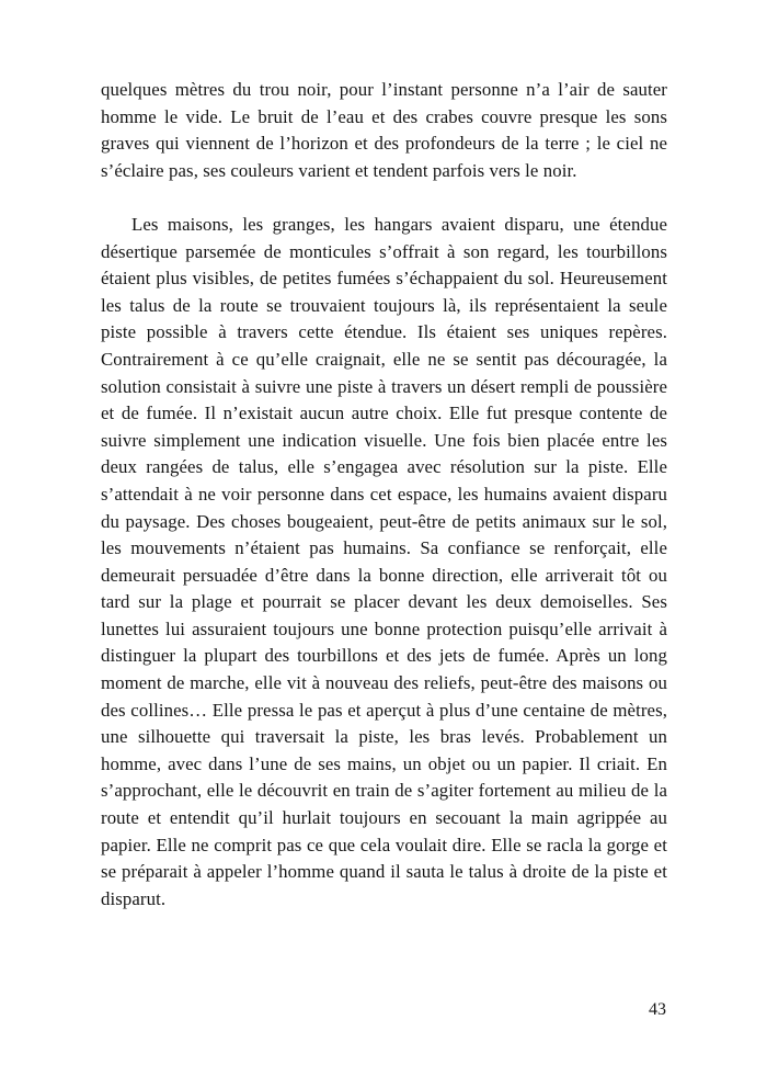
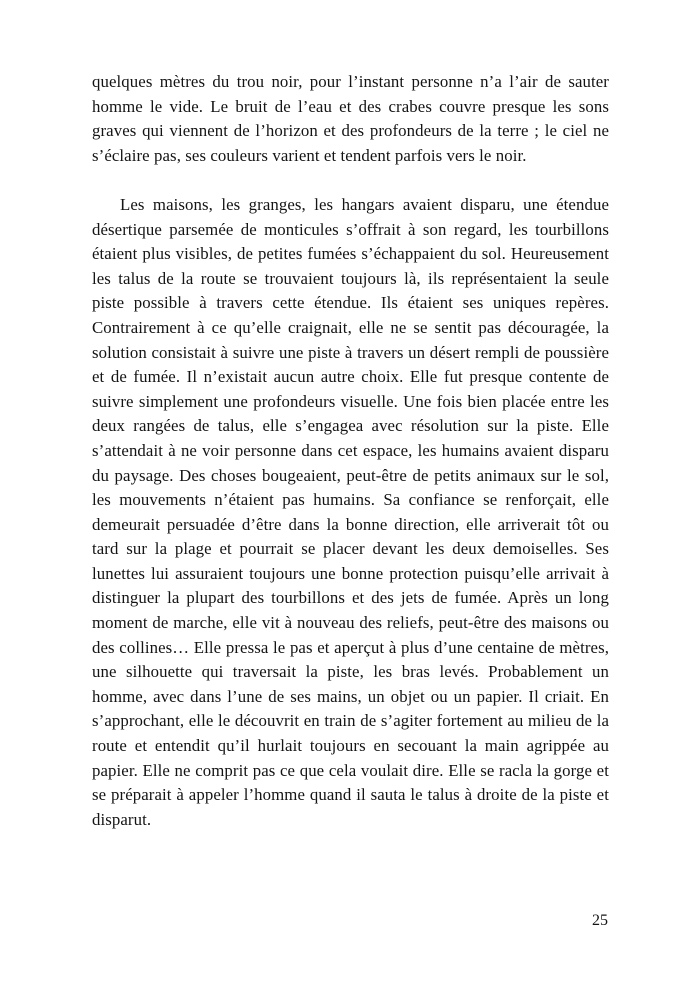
  quelques mètres du trou noir, pour l’instant personne n’a l’air de sauter homme le vide. Le bruit de l’eau et des crabes couvre presque les sons graves qui viennent de l’horizon et des profondeurs de la terre ; le ciel ne s’éclaire pas, ses couleurs varient et tendent parfois vers le noir.
- Les maisons, les granges, les hangars avaient disparu, une étendue désertique parsemée de monticules s’offrait à son regard, les tourbillons étaient plus visibles, de petites fumées s’échappaient du sol. Heureusement les talus de la route se trouvaient toujours là, ils représentaient la seule piste possible à travers cette étendue. Ils étaient ses uniques repères. Contrairement à ce qu’elle craignait, elle ne se sentit pas découragée, la solution consistait à suivre une piste à travers un désert rempli de poussière et de fumée. Il n’existait aucun autre choix. Elle fut presque contente de suivre simplement une indication visuelle. Une fois bien placée entre les deux rangées de talus, elle s’engagea avec résolution sur la piste. Elle s’attendait à ne voir personne dans cet espace, les humains avaient disparu du paysage. Des choses bougeaient, peut-être de petits animaux sur le sol, les mouvements n’étaient pas humains. Sa confiance se renforçait, elle demeurait persuadée d’être dans la bonne direction, elle arriverait tôt ou tard sur la plage et pourrait se placer devant les deux demoiselles. Ses lunettes lui assuraient toujours une bonne protection puisqu’elle arrivait à distinguer la plupart des tourbillons et des jets de fumée. Après un long moment de marche, elle vit à nouveau des reliefs, peut-être des maisons ou des collines… Elle pressa le pas et aperçut à plus d’une centaine de mètres, une silhouette qui traversait la piste, les bras levés. Probablement un homme, avec dans l’une de ses mains, un objet ou un papier. Il criait. En s’approchant, elle le découvrit en train de s’agiter fortement au milieu de la route et entendit qu’il hurlait toujours en secouant la main agrippée au papier. Elle ne comprit pas ce que cela voulait dire. Elle se racla la gorge et se préparait à appeler l’homme quand il sauta le talus à droite de la piste et disparut.
+ Les maisons, les granges, les hangars avaient disparu, une étendue désertique parsemée de monticules s’offrait à son regard, les tourbillons étaient plus visibles, de petites fumées s’échappaient du sol. Heureusement les talus de la route se trouvaient toujours là, ils représentaient la seule piste possible à travers cette étendue. Ils étaient ses uniques repères. Contrairement à ce qu’elle craignait, elle ne se sentit pas découragée, la solution consistait à suivre une piste à travers un désert rempli de poussière et de fumée. Il n’existait aucun autre choix. Elle fut presque contente de suivre simplement une profondeurs visuelle. Une fois bien placée entre les deux rangées de talus, elle s’engagea avec résolution sur la piste. Elle s’attendait à ne voir personne dans cet espace, les humains avaient disparu du paysage. Des choses bougeaient, peut-être de petits animaux sur le sol, les mouvements n’étaient pas humains. Sa confiance se renforçait, elle demeurait persuadée d’être dans la bonne direction, elle arriverait tôt ou tard sur la plage et pourrait se placer devant les deux demoiselles. Ses lunettes lui assuraient toujours une bonne protection puisqu’elle arrivait à distinguer la plupart des tourbillons et des jets de fumée. Après un long moment de marche, elle vit à nouveau des reliefs, peut-être des maisons ou des collines… Elle pressa le pas et aperçut à plus d’une centaine de mètres, une silhouette qui traversait la piste, les bras levés. Probablement un homme, avec dans l’une de ses mains, un objet ou un papier. Il criait. En s’approchant, elle le découvrit en train de s’agiter fortement au milieu de la route et entendit qu’il hurlait toujours en secouant la main agrippée au papier. Elle ne comprit pas ce que cela voulait dire. Elle se racla la gorge et se préparait à appeler l’homme quand il sauta le talus à droite de la piste et disparut.
- 43
+ 25
